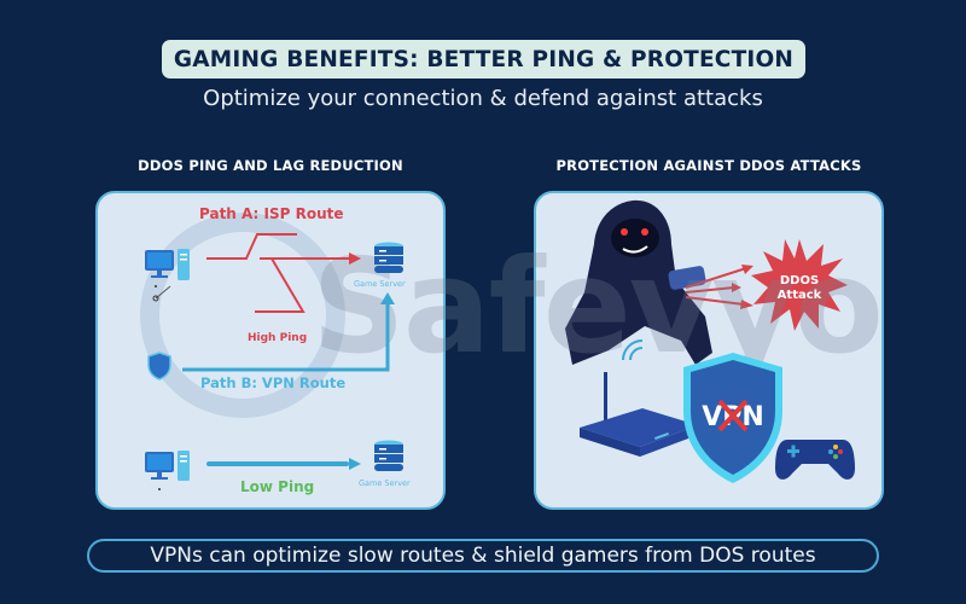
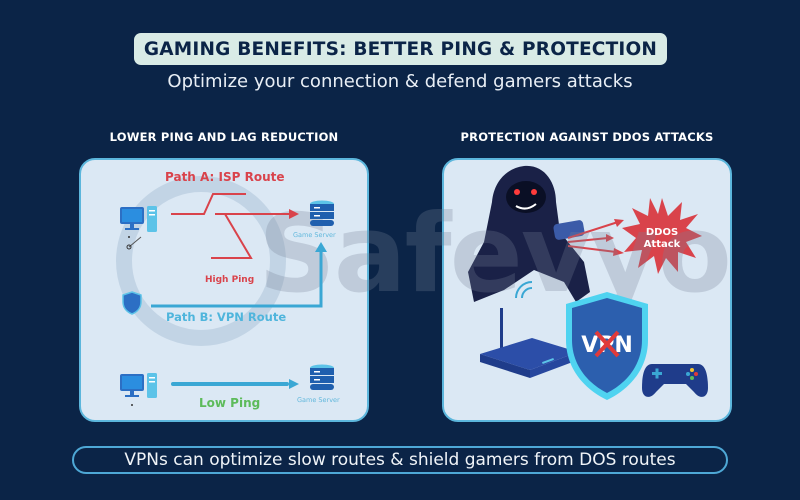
  GAMING BENEFITS: BETTER PING & PROTECTION
- Optimize your connection & defend against attacks
+ Optimize your connection & defend gamers attacks
- DDOS PING AND LAG REDUCTION
+ LOWER PING AND LAG REDUCTION
  PROTECTION AGAINST DDOS ATTACKS
  Path A: ISP Route
  Game Server
  High Ping
  Path B: VPN Route
  Game Server
  Low Ping
  DDOS
  Attack
  Safevyo
  VPNs can optimize slow routes & shield gamers from DOS routes
